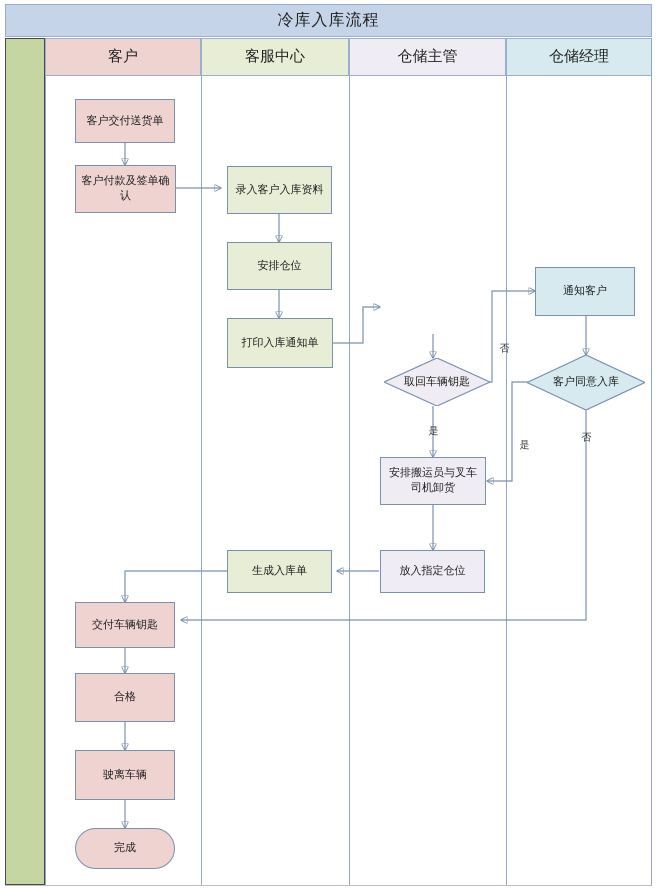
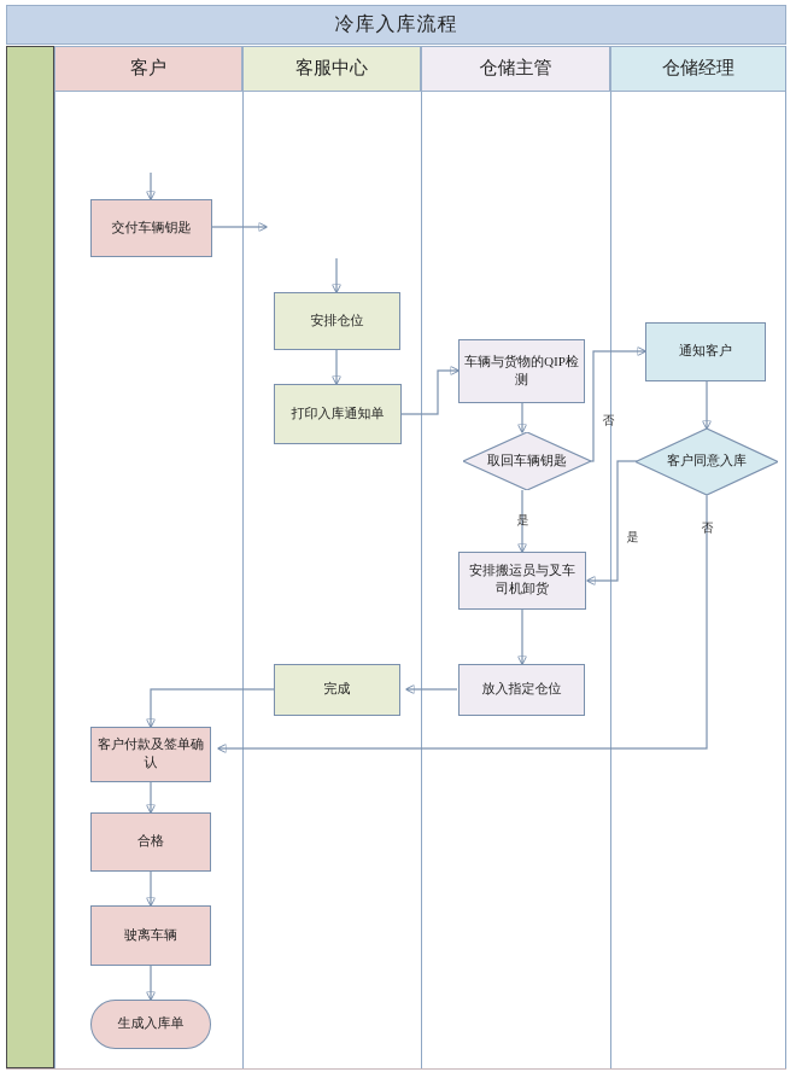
  冷库入库流程
  客户
  客服中心
  仓储主管
  仓储经理
- 客户交付送货单
- 客户付款及签单确认
+ 交付车辆钥匙
- 录入客户入库资料
  安排仓位
  打印入库通知单
+ 车辆与货物的QIP检测
  取回车辆钥匙
  通知客户
  客户同意入库
  安排搬运员与叉车司机卸货
  放入指定仓位
- 生成入库单
+ 完成
- 交付车辆钥匙
+ 客户付款及签单确认
  合格
  驶离车辆
- 完成
+ 生成入库单
